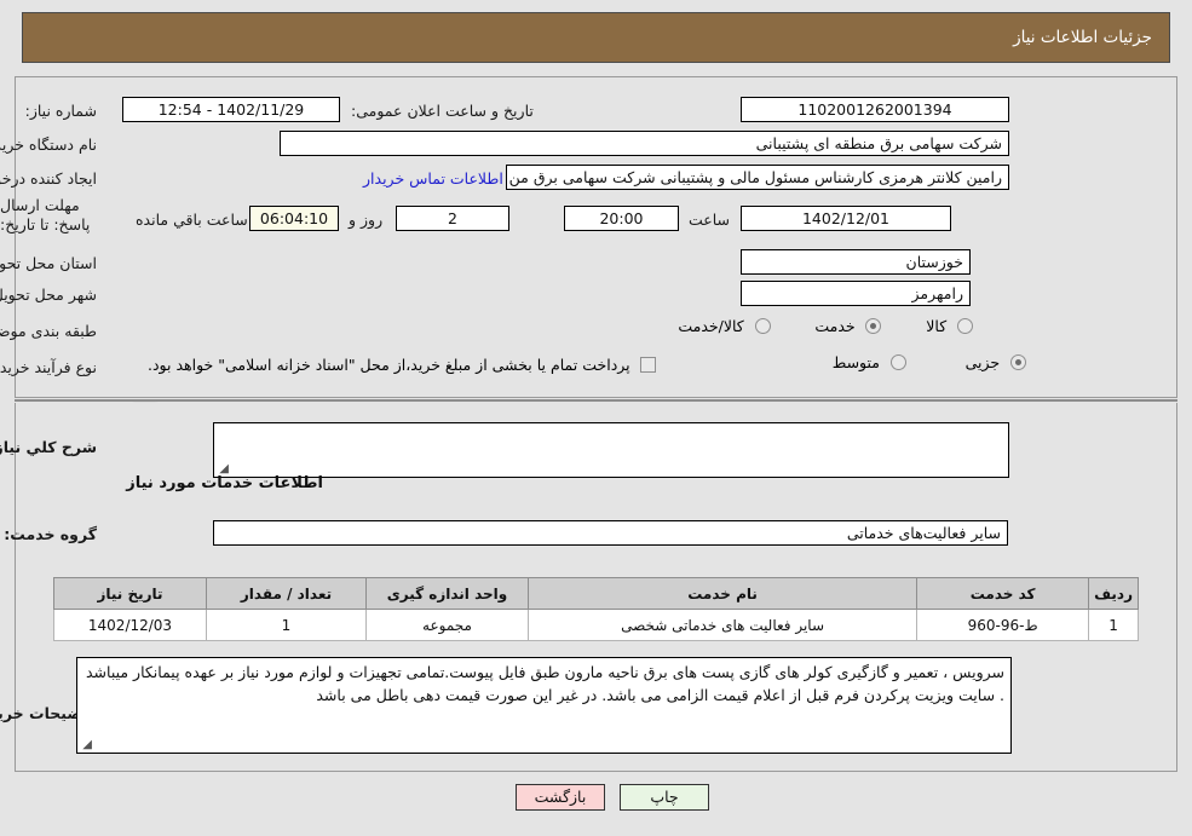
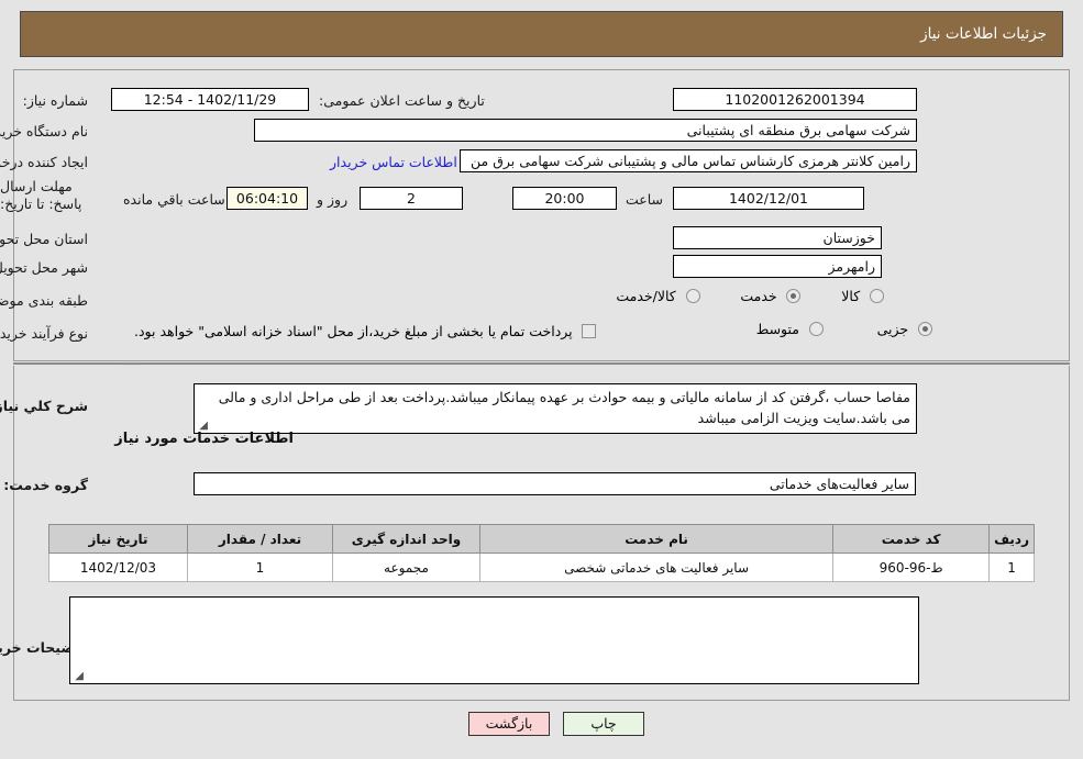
  جزئیات اطلاعات نیاز
  شماره نیاز:
  1102001262001394
  تاریخ و ساعت اعلان عمومی:
  1402/11/29 - 12:54
  نام دستگاه خری
  شرکت سهامی برق منطقه ای پشتیبانی
  ایجاد کننده درخ
- رامین کلانتر هرمزی کارشناس مسئول مالی و پشتیبانی شرکت سهامی برق من
+ رامین کلانتر هرمزی کارشناس تماس مالی و پشتیبانی شرکت سهامی برق من
  اطلاعات تماس خریدار
  مهلت ارسال پاسخ: تا تاریخ:
  1402/12/01
  ساعت
  20:00
  2
  روز و
  06:04:10
  ساعت باقي مانده
  استان محل تحو
  خوزستان
  شهر محل تحوی
  رامهرمز
  طبقه بندی موض
  کالا خدمت کالا/خدمت
  نوع فرآیند خرید
  جزیی متوسط
  پرداخت تمام یا بخشی از مبلغ خرید،از محل "اسناد خزانه اسلامی" خواهد بود.
  شرح کلي نیا
+ مفاصا حساب ،گرفتن کد از سامانه مالیاتی و بیمه حوادث بر عهده پیمانکار میباشد.پرداخت بعد از طی مراحل اداری و مالی می باشد.سایت ویزیت الزامی میباشد
  ◢
  اطلاعات خدمات مورد نیاز
  گروه خدمت:
  سایر فعالیت‌های خدماتی
  ردیف	کد خدمت	نام خدمت	واحد اندازه گیری	تعداد / مقدار	تاریخ نیاز
  1	ط-96-960	سایر فعالیت های خدماتی شخصی	مجموعه	1	1402/12/03
- سرویس ، تعمیر و گازگیری کولر های گازی پست های برق ناحیه مارون طبق فایل پیوست.تمامی تجهیزات و لوازم مورد نیاز بر عهده پیمانکار میباشد . سایت ویزیت پرکردن فرم قبل از اعلام قیمت الزامی می باشد. در غیر این صورت قیمت دهی باطل می باشد
  ◢
  بازگشت
  چاپ
